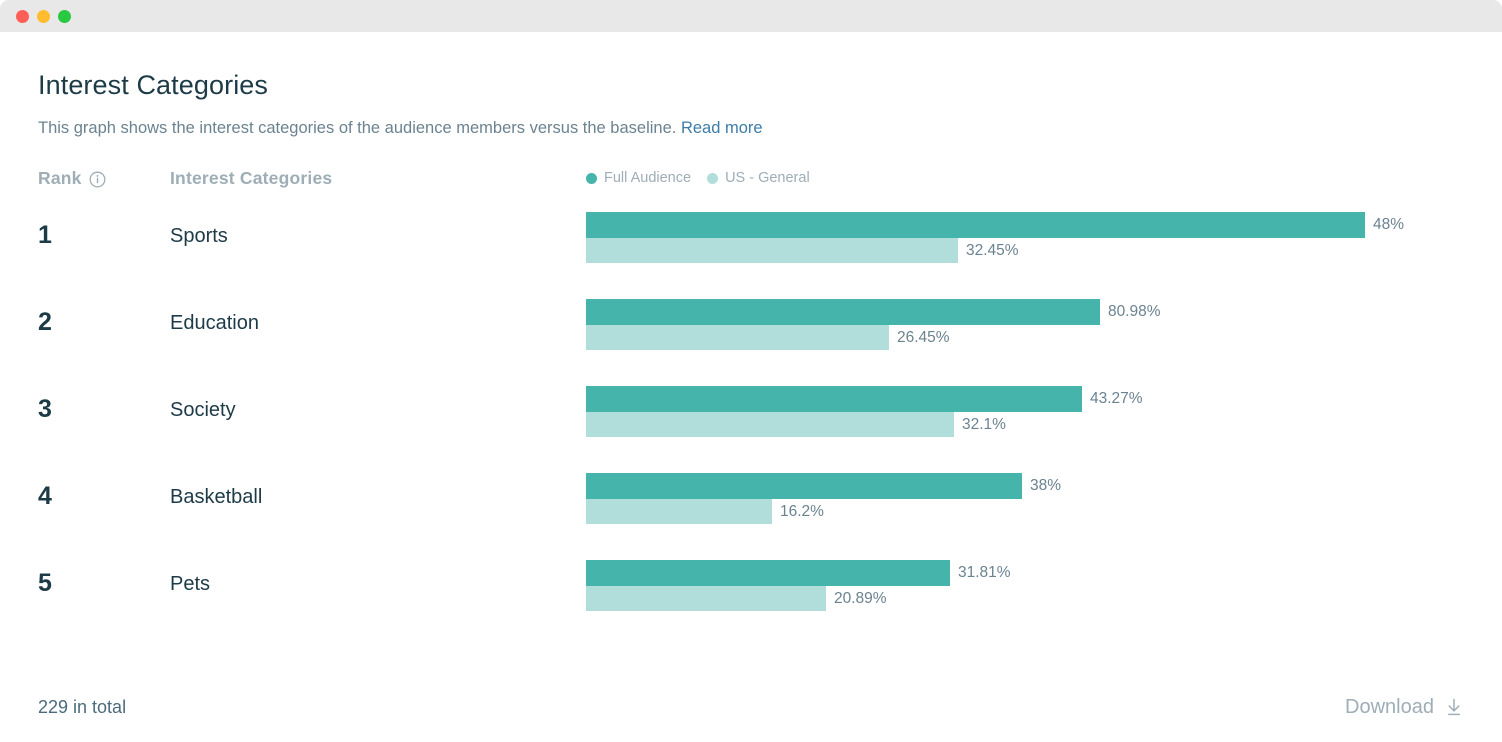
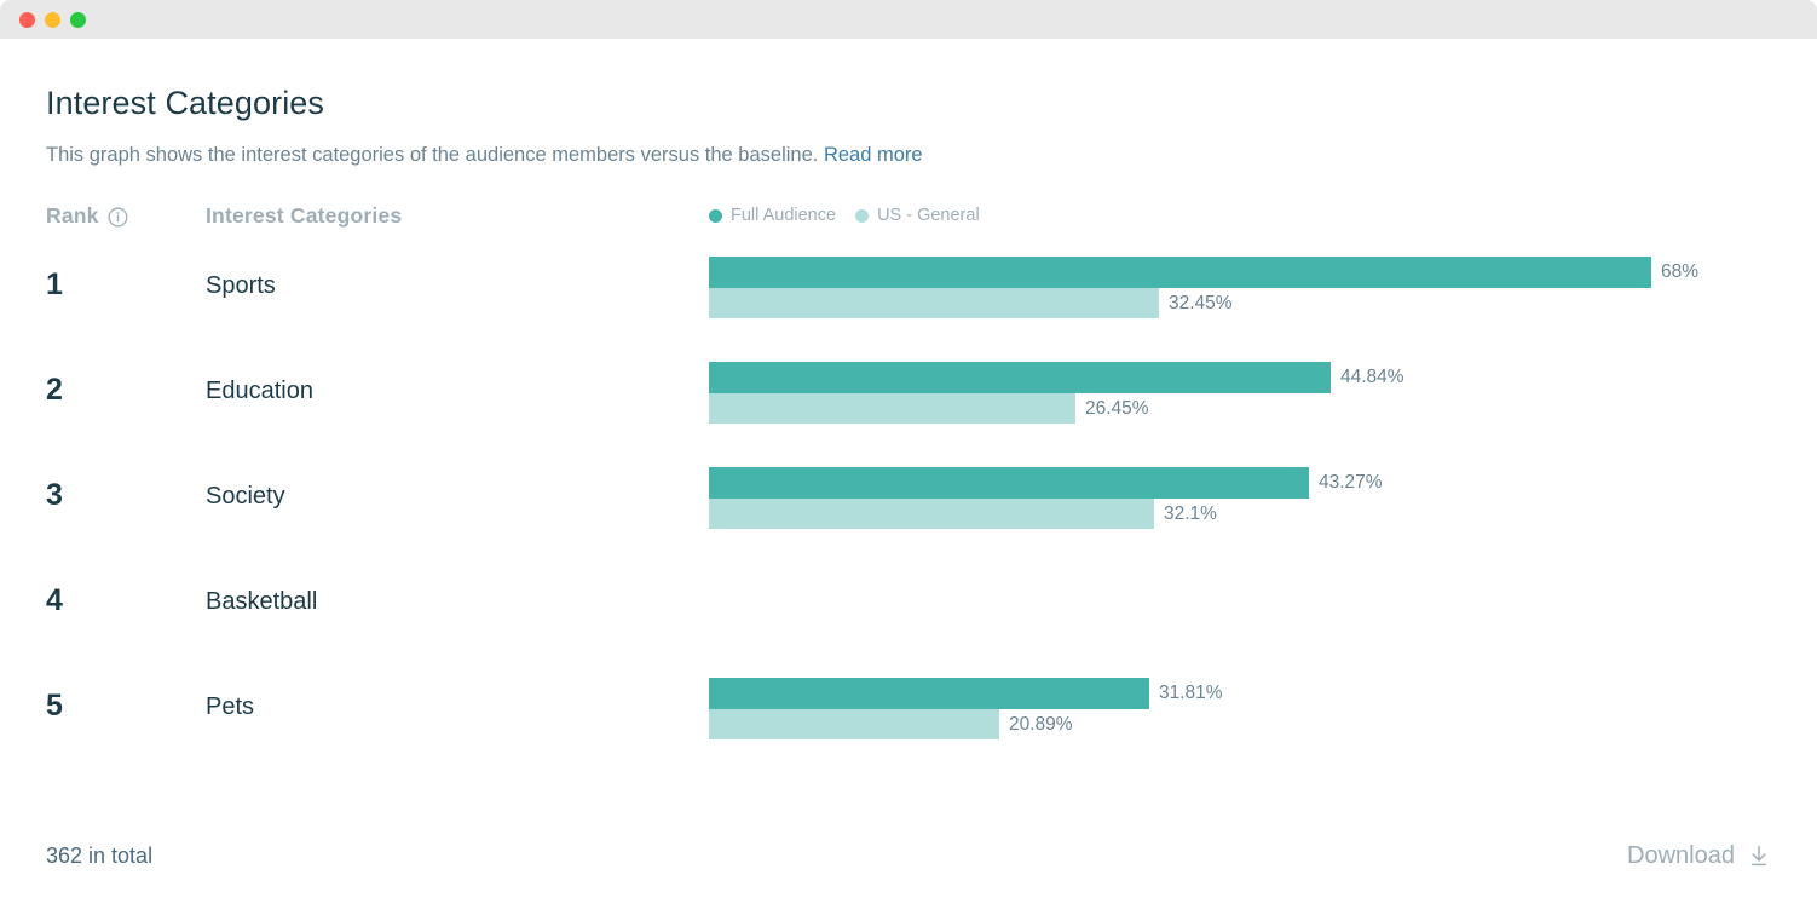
  Interest Categories
  This graph shows the interest categories of the audience members versus the baseline. Read more
  Rank
  Interest Categories
  Full Audience
  US - General
  1
  Sports
- 48%
+ 68%
  32.45%
  2
  Education
- 80.98%
+ 44.84%
  26.45%
  3
  Society
  43.27%
  32.1%
  4
  Basketball
- 38%
- 16.2%
  5
  Pets
  31.81%
  20.89%
- 229 in total
+ 362 in total
  Download
